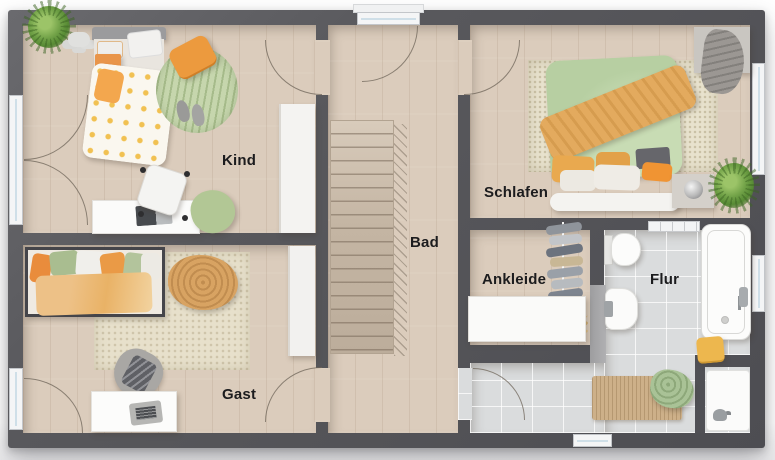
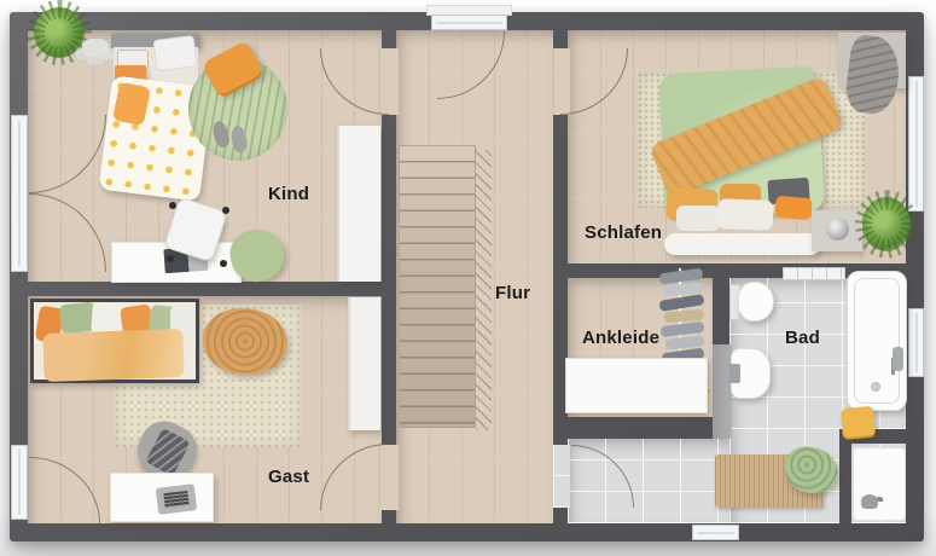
  Kind
  Gast
- Bad
+ Flur
  Schlafen
  Ankleide
- Flur
+ Bad
